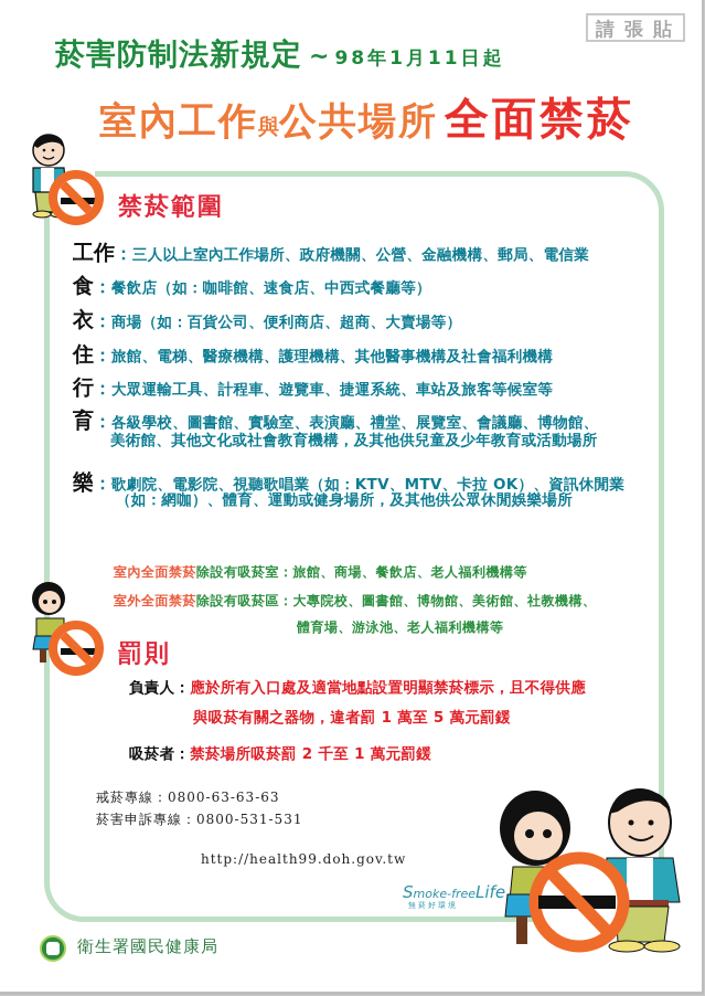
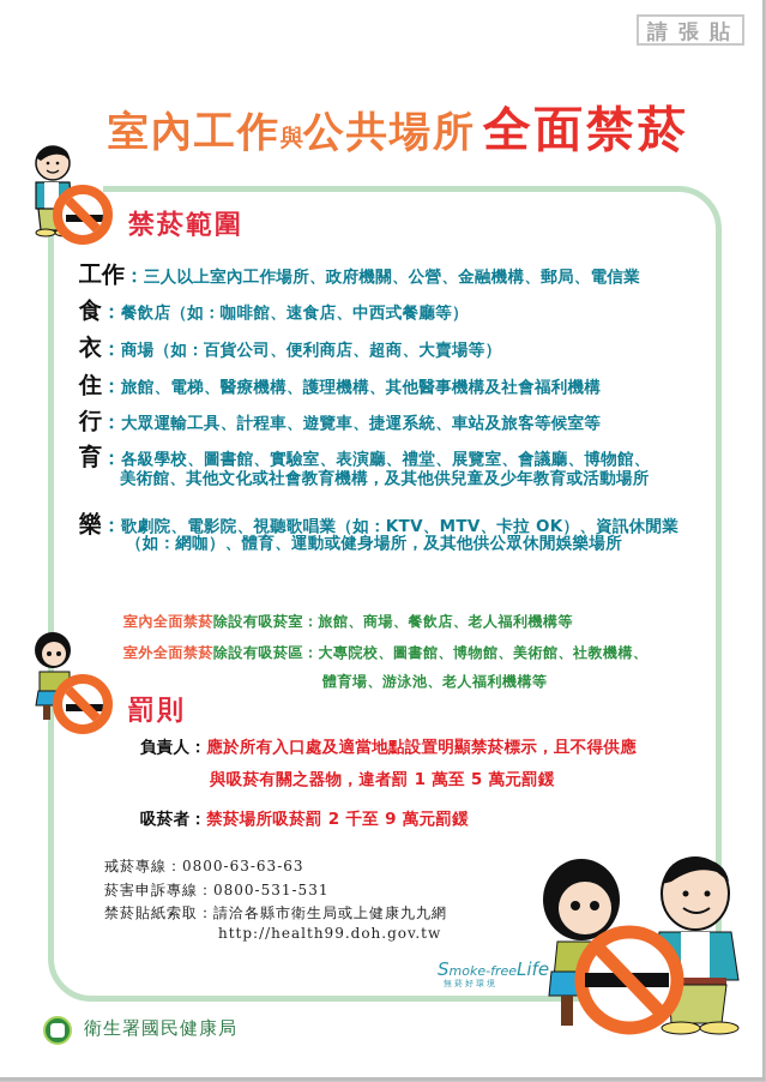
  請張貼
- 菸害防制法新規定 ~ 98年1月11日起
  室內工作與公共場所 全面禁菸
  禁菸範圍
  工作：三人以上室內工作場所、政府機關、公營、金融機構、郵局、電信業
  食：餐飲店（如：咖啡館、速食店、中西式餐廳等）
  衣：商場（如：百貨公司、便利商店、超商、大賣場等）
  住：旅館、電梯、醫療機構、護理機構、其他醫事機構及社會福利機構
  行：大眾運輸工具、計程車、遊覽車、捷運系統、車站及旅客等候室等
  育：各級學校、圖書館、實驗室、表演廳、禮堂、展覽室、會議廳、博物館、
  美術館、其他文化或社會教育機構，及其他供兒童及少年教育或活動場所
  樂：歌劇院、電影院、視聽歌唱業（如：KTV、MTV、卡拉 OK）、資訊休閒業
  （如：網咖）、體育、運動或健身場所，及其他供公眾休閒娛樂場所
  室內全面禁菸除設有吸菸室：旅館、商場、餐飲店、老人福利機構等
  室外全面禁菸除設有吸菸區：大專院校、圖書館、博物館、美術館、社教機構、
  體育場、游泳池、老人福利機構等
  罰則
  負責人：應於所有入口處及適當地點設置明顯禁菸標示，且不得供應
  與吸菸有關之器物，違者罰 1 萬至 5 萬元罰鍰
- 吸菸者：禁菸場所吸菸罰 2 千至 1 萬元罰鍰
+ 吸菸者：禁菸場所吸菸罰 2 千至 9 萬元罰鍰
  戒菸專線：0800-63-63-63
  菸害申訴專線：0800-531-531
+ 禁菸貼紙索取：請洽各縣市衛生局或上健康九九網
  http://health99.doh.gov.tw
  Smoke-freeLife
  無菸好環境
  衛生署國民健康局
